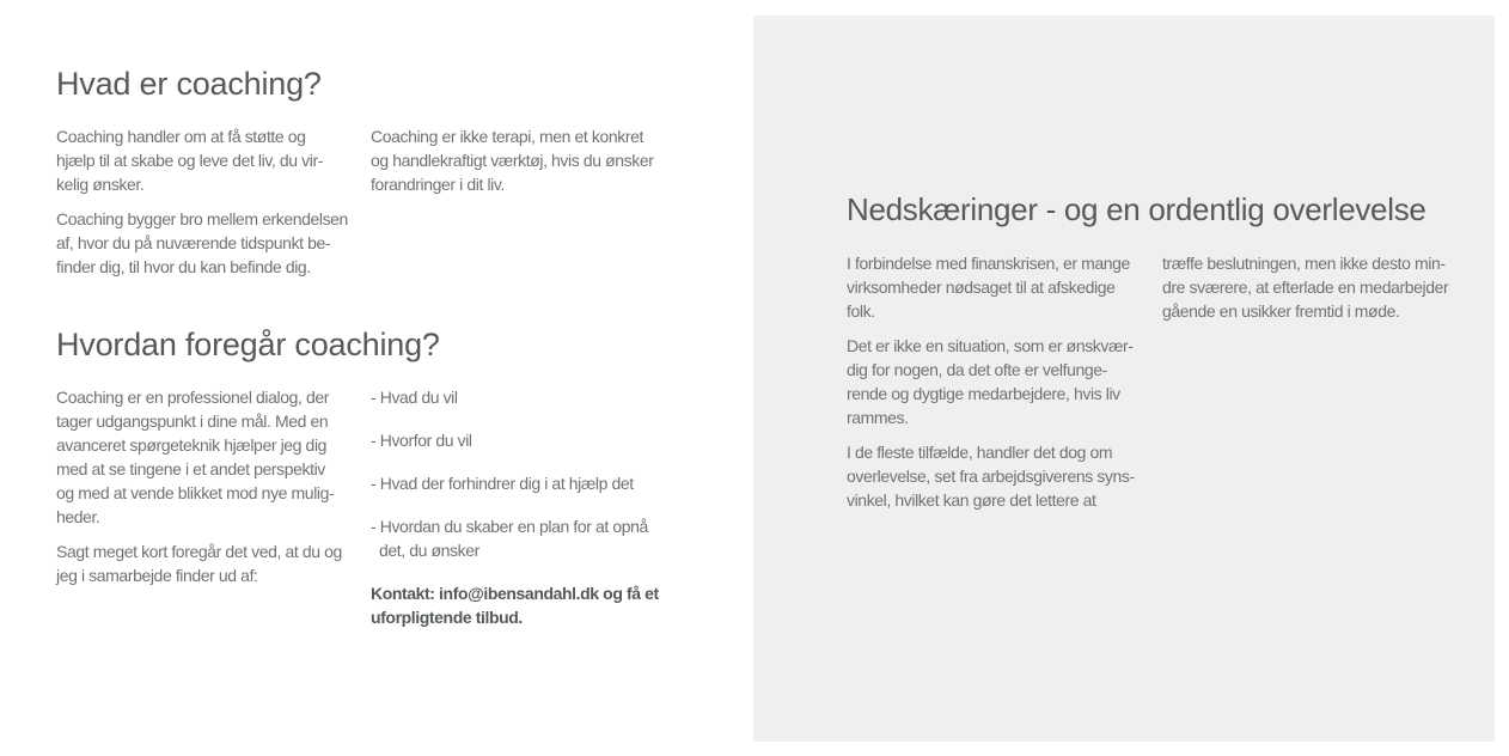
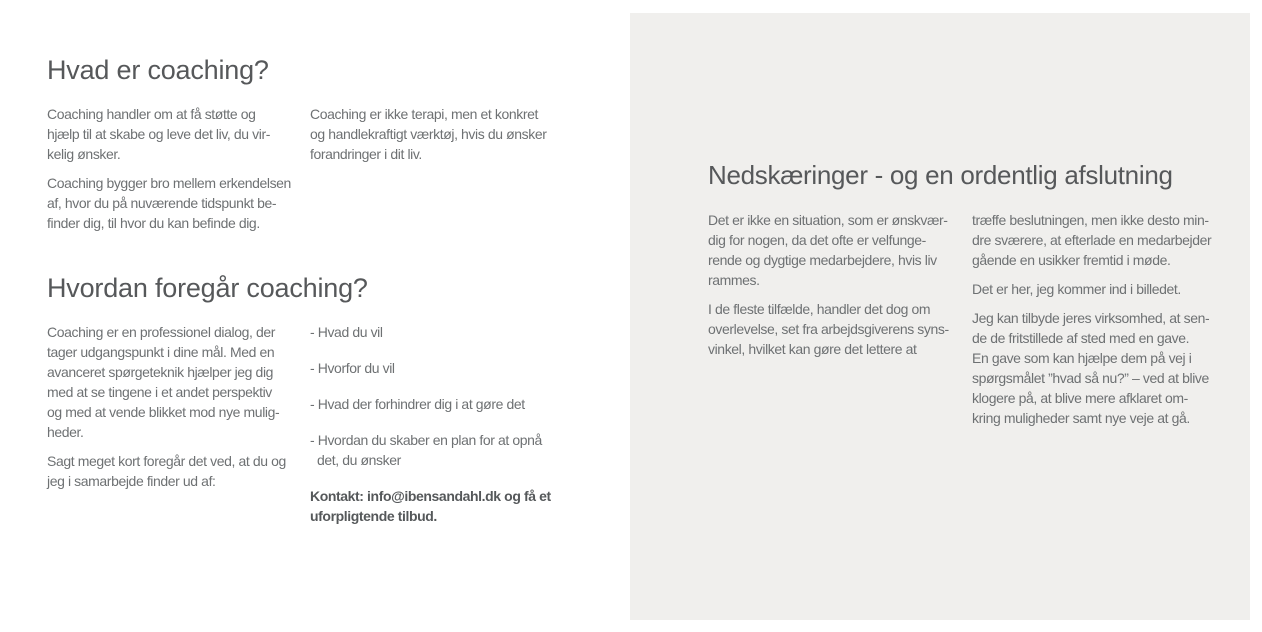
  Hvad er coaching?
  Coaching handler om at få støtte og
  hjælp til at skabe og leve det liv, du vir-
  kelig ønsker.
  Coaching bygger bro mellem erkendelsen
  af, hvor du på nuværende tidspunkt be-
  finder dig, til hvor du kan befinde dig.
  Coaching er ikke terapi, men et konkret
  og handlekraftigt værktøj, hvis du ønsker
  forandringer i dit liv.
  Hvordan foregår coaching?
  Coaching er en professionel dialog, der
  tager udgangspunkt i dine mål. Med en
  avanceret spørgeteknik hjælper jeg dig
  med at se tingene i et andet perspektiv
  og med at vende blikket mod nye mulig-
  heder.
  Sagt meget kort foregår det ved, at du og
  jeg i samarbejde finder ud af:
  - Hvad du vil
  - Hvorfor du vil
- - Hvad der forhindrer dig i at hjælp det
+ - Hvad der forhindrer dig i at gøre det
  - Hvordan du skaber en plan for at opnå
  det, du ønsker
  Kontakt: info@ibensandahl.dk og få et
  uforpligtende tilbud.
- Nedskæringer - og en ordentlig overlevelse
+ Nedskæringer - og en ordentlig afslutning
- I forbindelse med finanskrisen, er mange
- virksomheder nødsaget til at afskedige
- folk.
  Det er ikke en situation, som er ønskvær-
  dig for nogen, da det ofte er velfunge-
  rende og dygtige medarbejdere, hvis liv
  rammes.
  I de fleste tilfælde, handler det dog om
  overlevelse, set fra arbejdsgiverens syns-
  vinkel, hvilket kan gøre det lettere at
  træffe beslutningen, men ikke desto min-
  dre sværere, at efterlade en medarbejder
  gående en usikker fremtid i møde.
+ Det er her, jeg kommer ind i billedet.
+ Jeg kan tilbyde jeres virksomhed, at sen-
+ de de fritstillede af sted med en gave.
+ En gave som kan hjælpe dem på vej i
+ spørgsmålet ”hvad så nu?” – ved at blive
+ klogere på, at blive mere afklaret om-
+ kring muligheder samt nye veje at gå.
